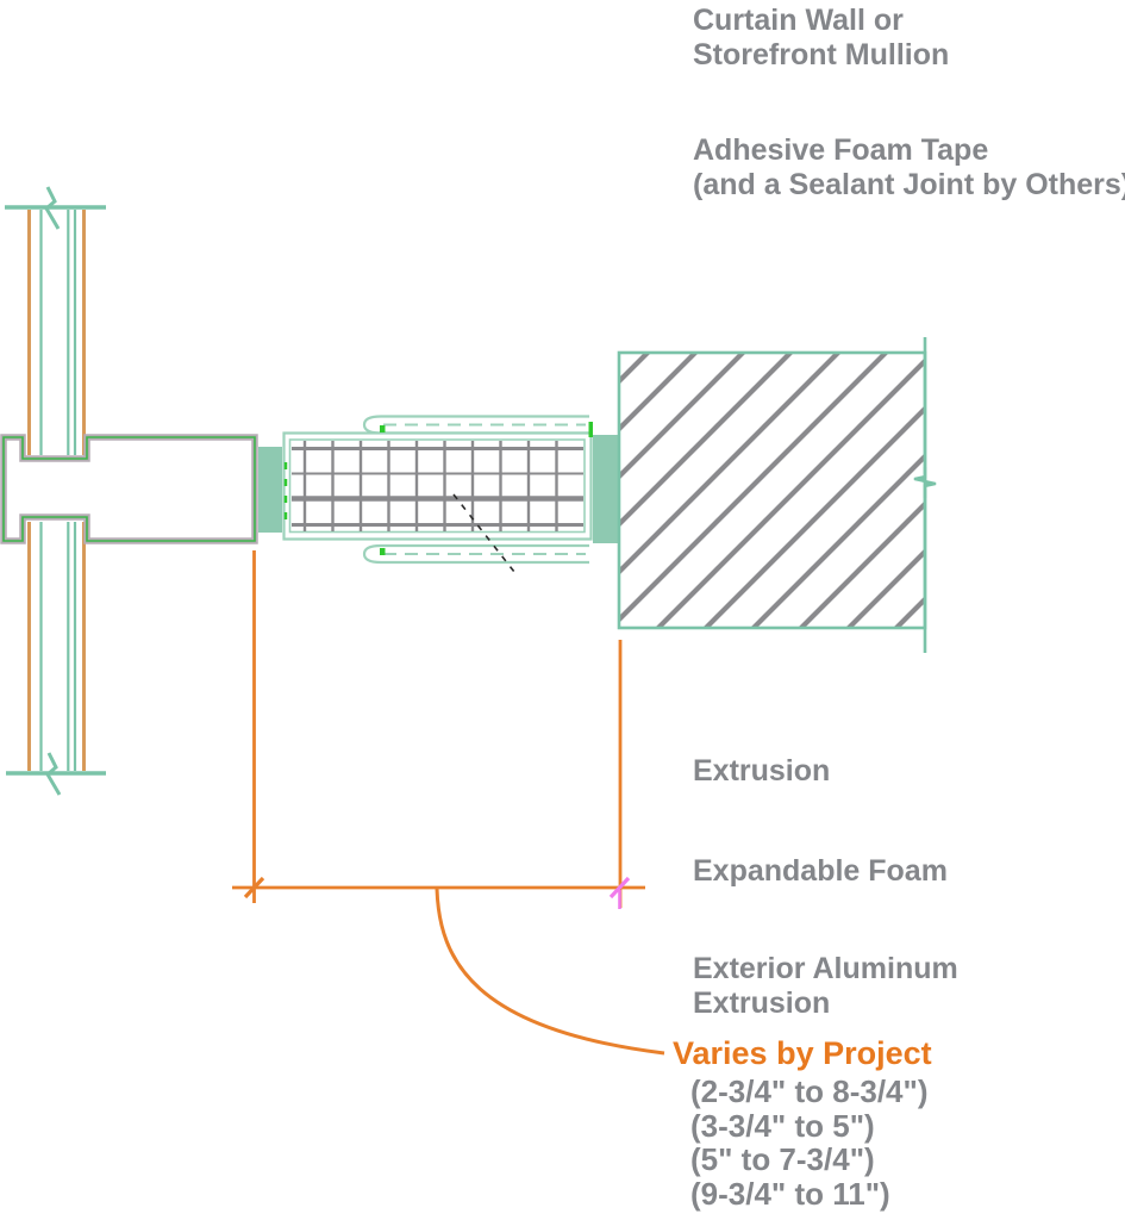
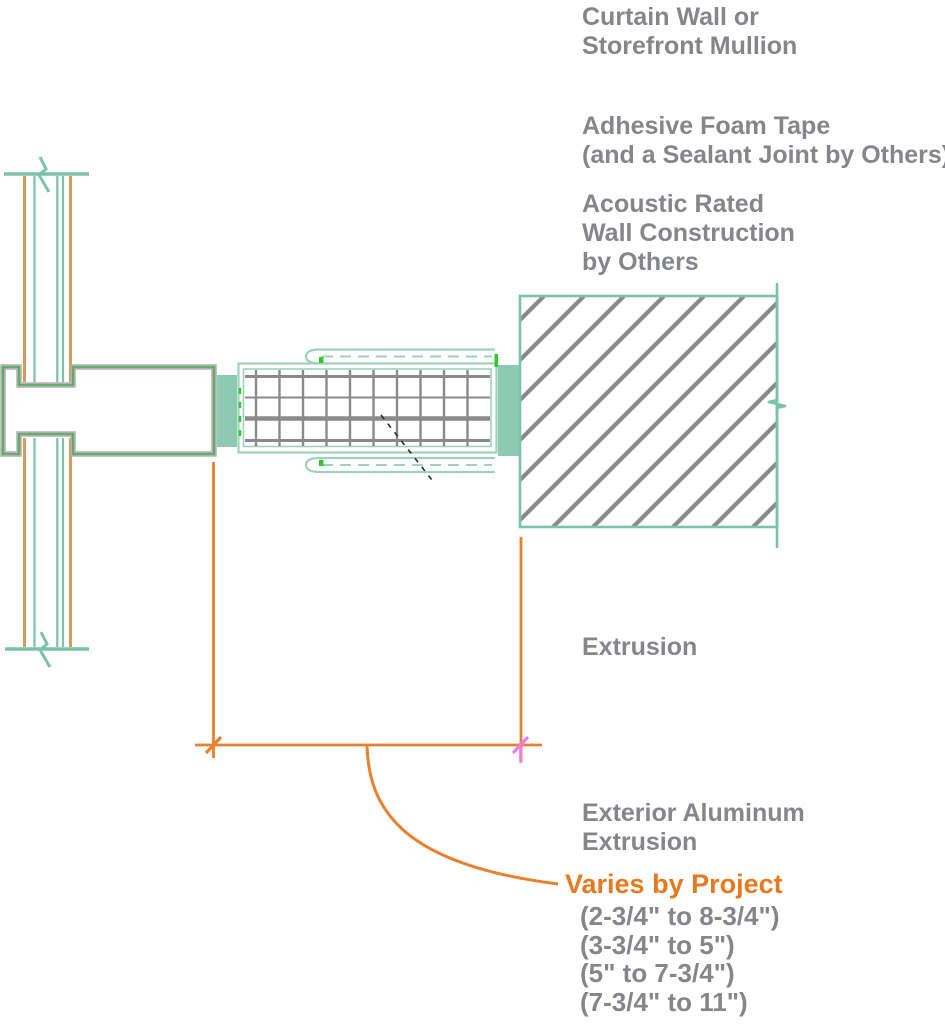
  Curtain Wall or
  Storefront Mullion
  Adhesive Foam Tape
  (and a Sealant Joint by Others
+ Acoustic Rated
+ Wall Construction
+ by Others
  Extrusion
- Expandable Foam
  Exterior Aluminum
  Extrusion
  Varies by Project
  (2-3/4" to 8-3/4")
  (3-3/4" to 5")
  (5" to 7-3/4")
- (9-3/4" to 11")
+ (7-3/4" to 11")
